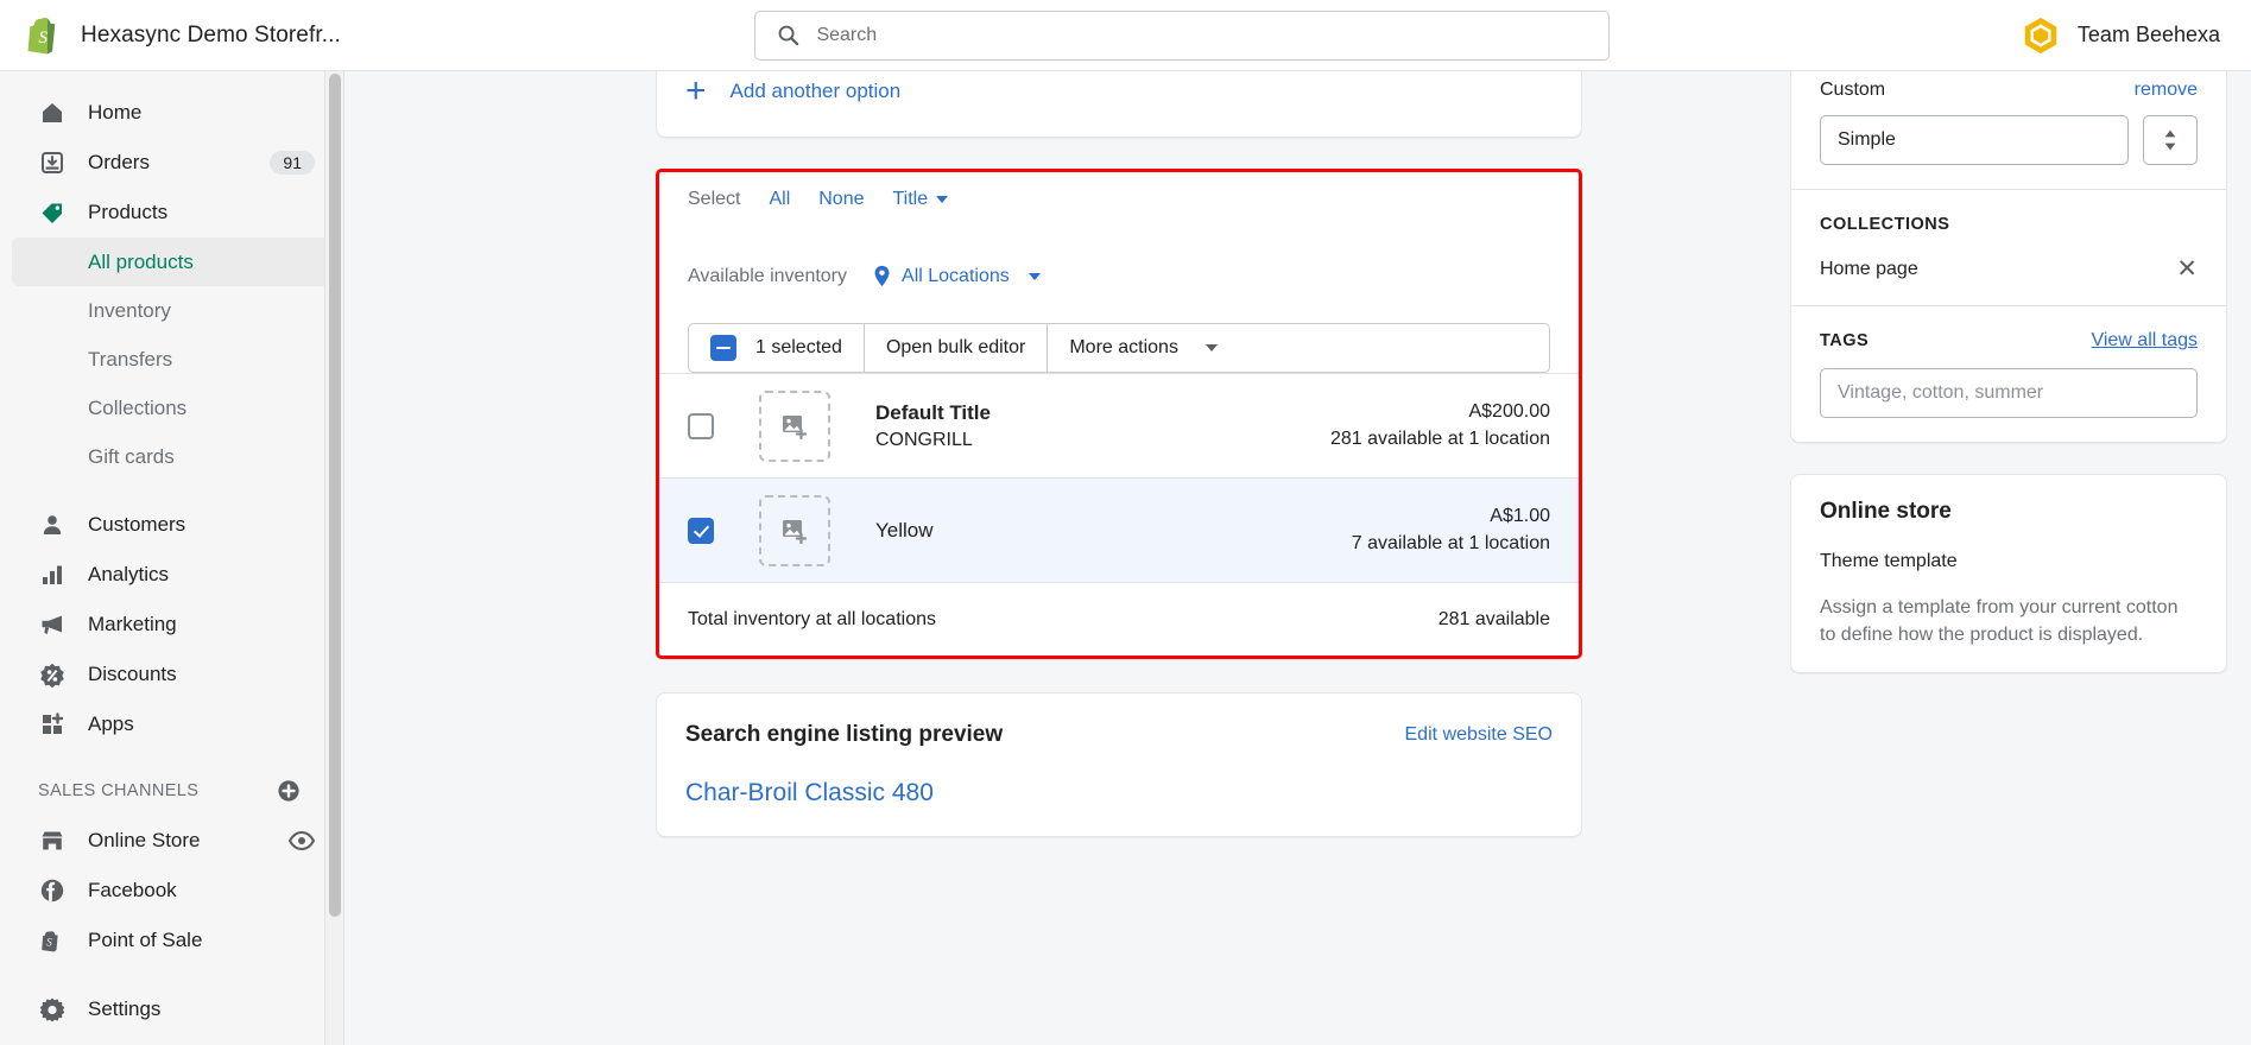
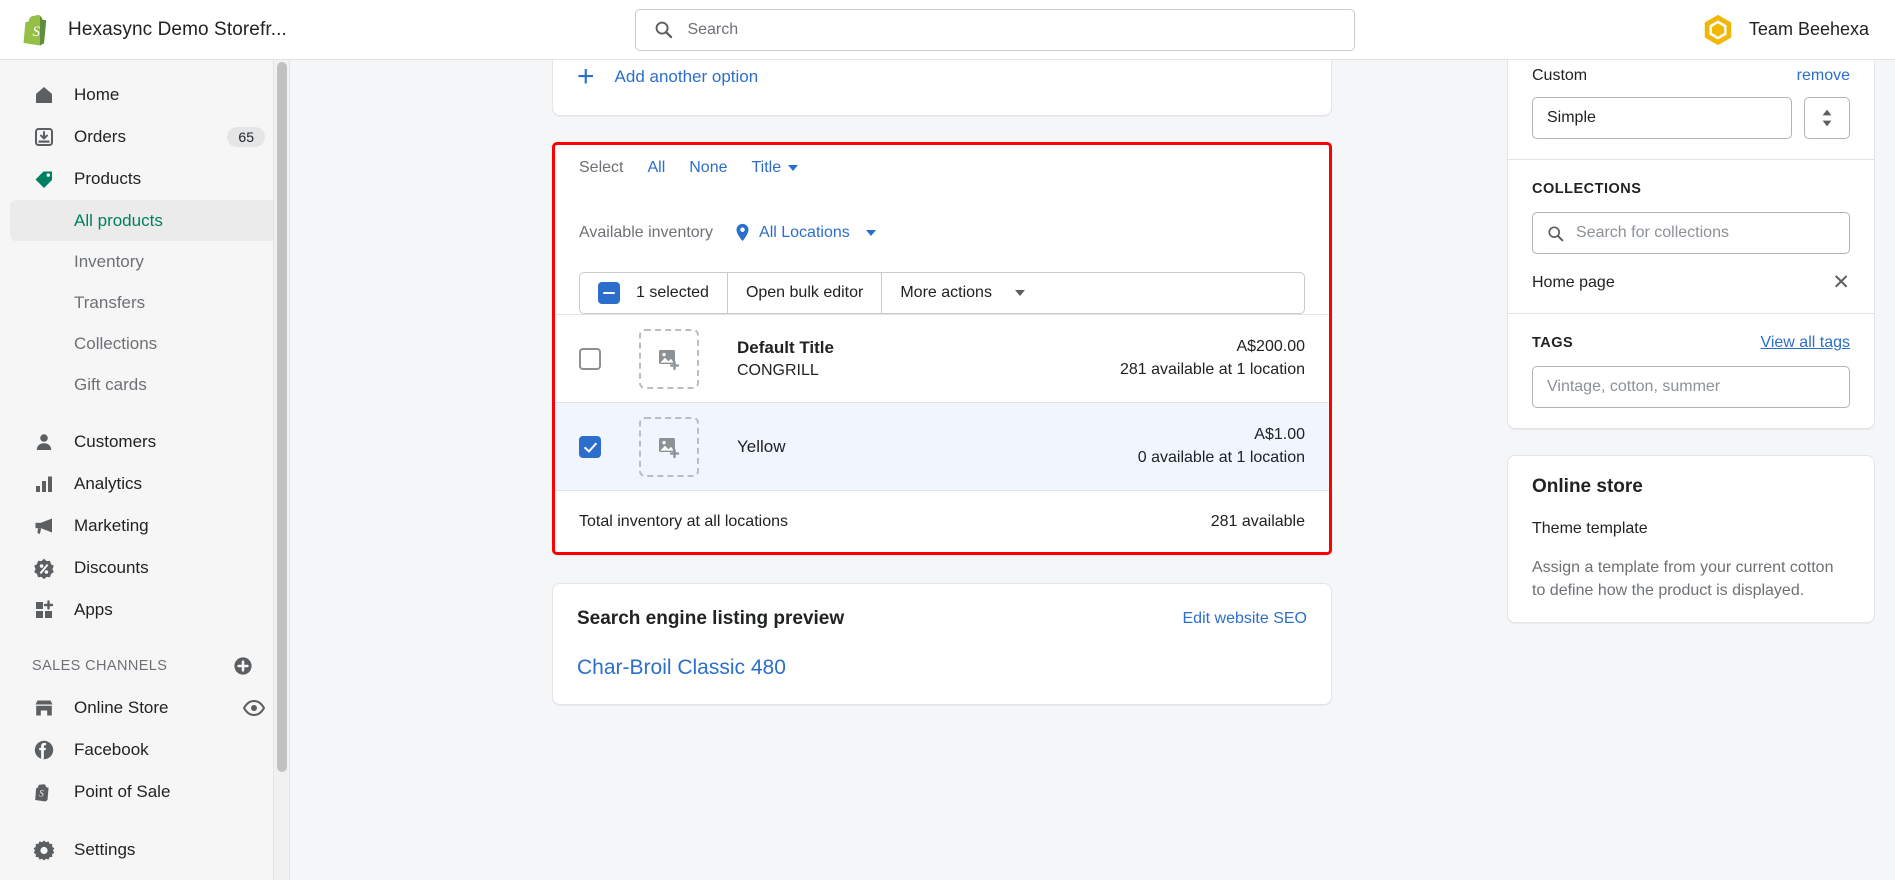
  S
  Hexasync Demo Storefr...
  Search
  Team Beehexa
  Home
  Orders
- 91
+ 65
  Products
  All products
  Inventory
  Transfers
  Collections
  Gift cards
  Customers
  Analytics
  Marketing
  Discounts
  Apps
  SALES CHANNELS
  Online Store
  Facebook
  S
  Point of Sale
  Settings
  +
  Add another option
  Select
  All
  None
  Title
  Available inventory
  All Locations
  1 selected
  Open bulk editor
  More actions
  Default Title
  CONGRILL
  A$200.00
  281 available at 1 location
  Yellow
  A$1.00
- 7 available at 1 location
+ 0 available at 1 location
  Total inventory at all locations
  281 available
  Search engine listing preview
  Edit website SEO
  Char-Broil Classic 480
  Custom
  remove
  Simple
  COLLECTIONS
+ Search for collections
  Home page
  ✕
  TAGS
  View all tags
  Vintage, cotton, summer
  Online store
  Theme template
  Assign a template from your current cotton to define how the product is displayed.
